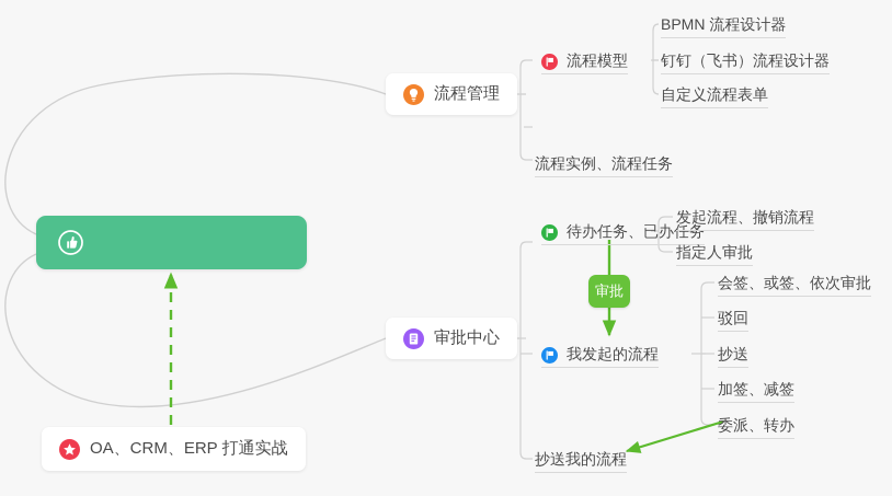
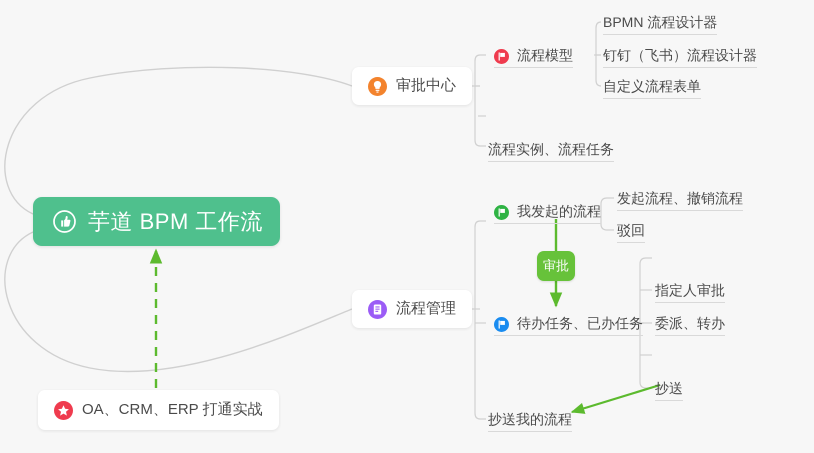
+ 芋道 BPM 工作流
- 流程管理
+ 审批中心
  流程模型
  BPMN 流程设计器
  钉钉（飞书）流程设计器
  自定义流程表单
  流程实例、流程任务
- 审批中心
+ 流程管理
- 待办任务、已办任务
+ 我发起的流程
  发起流程、撤销流程
- 指定人审批
+ 驳回
- 我发起的流程
+ 待办任务、已办任务
- 会签、或签、依次审批
- 驳回
+ 指定人审批
- 抄送
+ 委派、转办
- 加签、减签
- 委派、转办
+ 抄送
  抄送我的流程
  审批
  OA、CRM、ERP 打通实战
